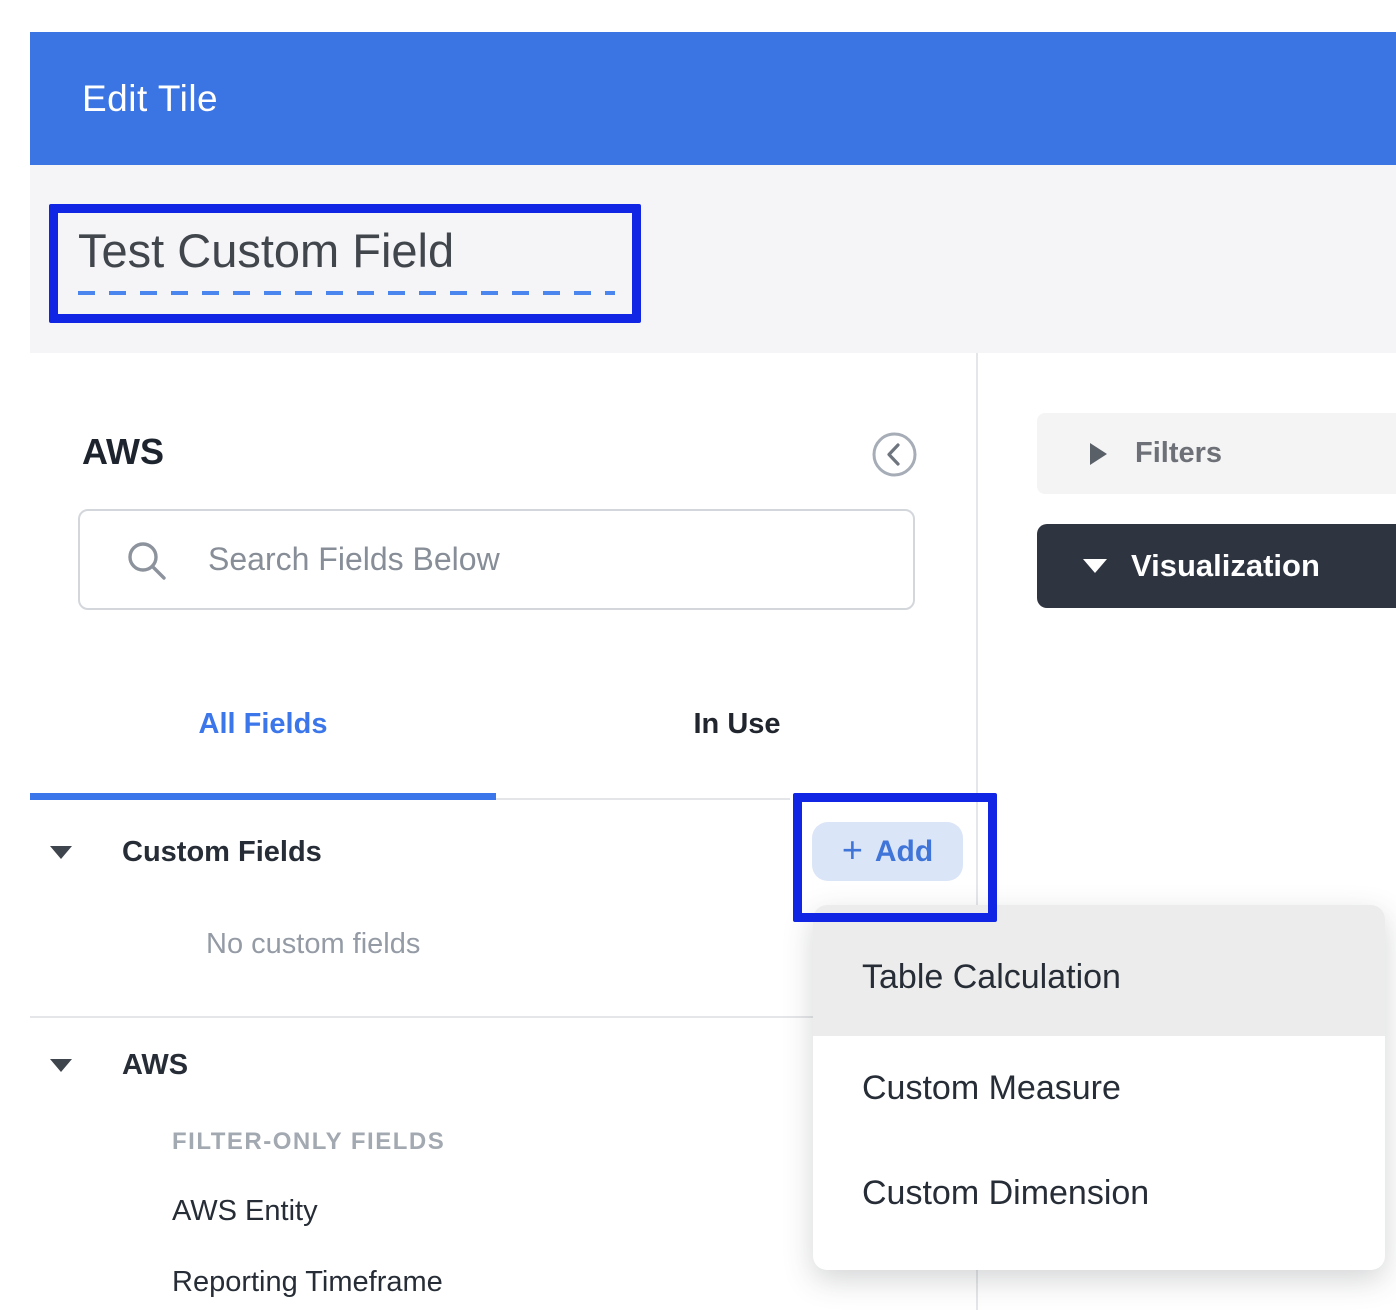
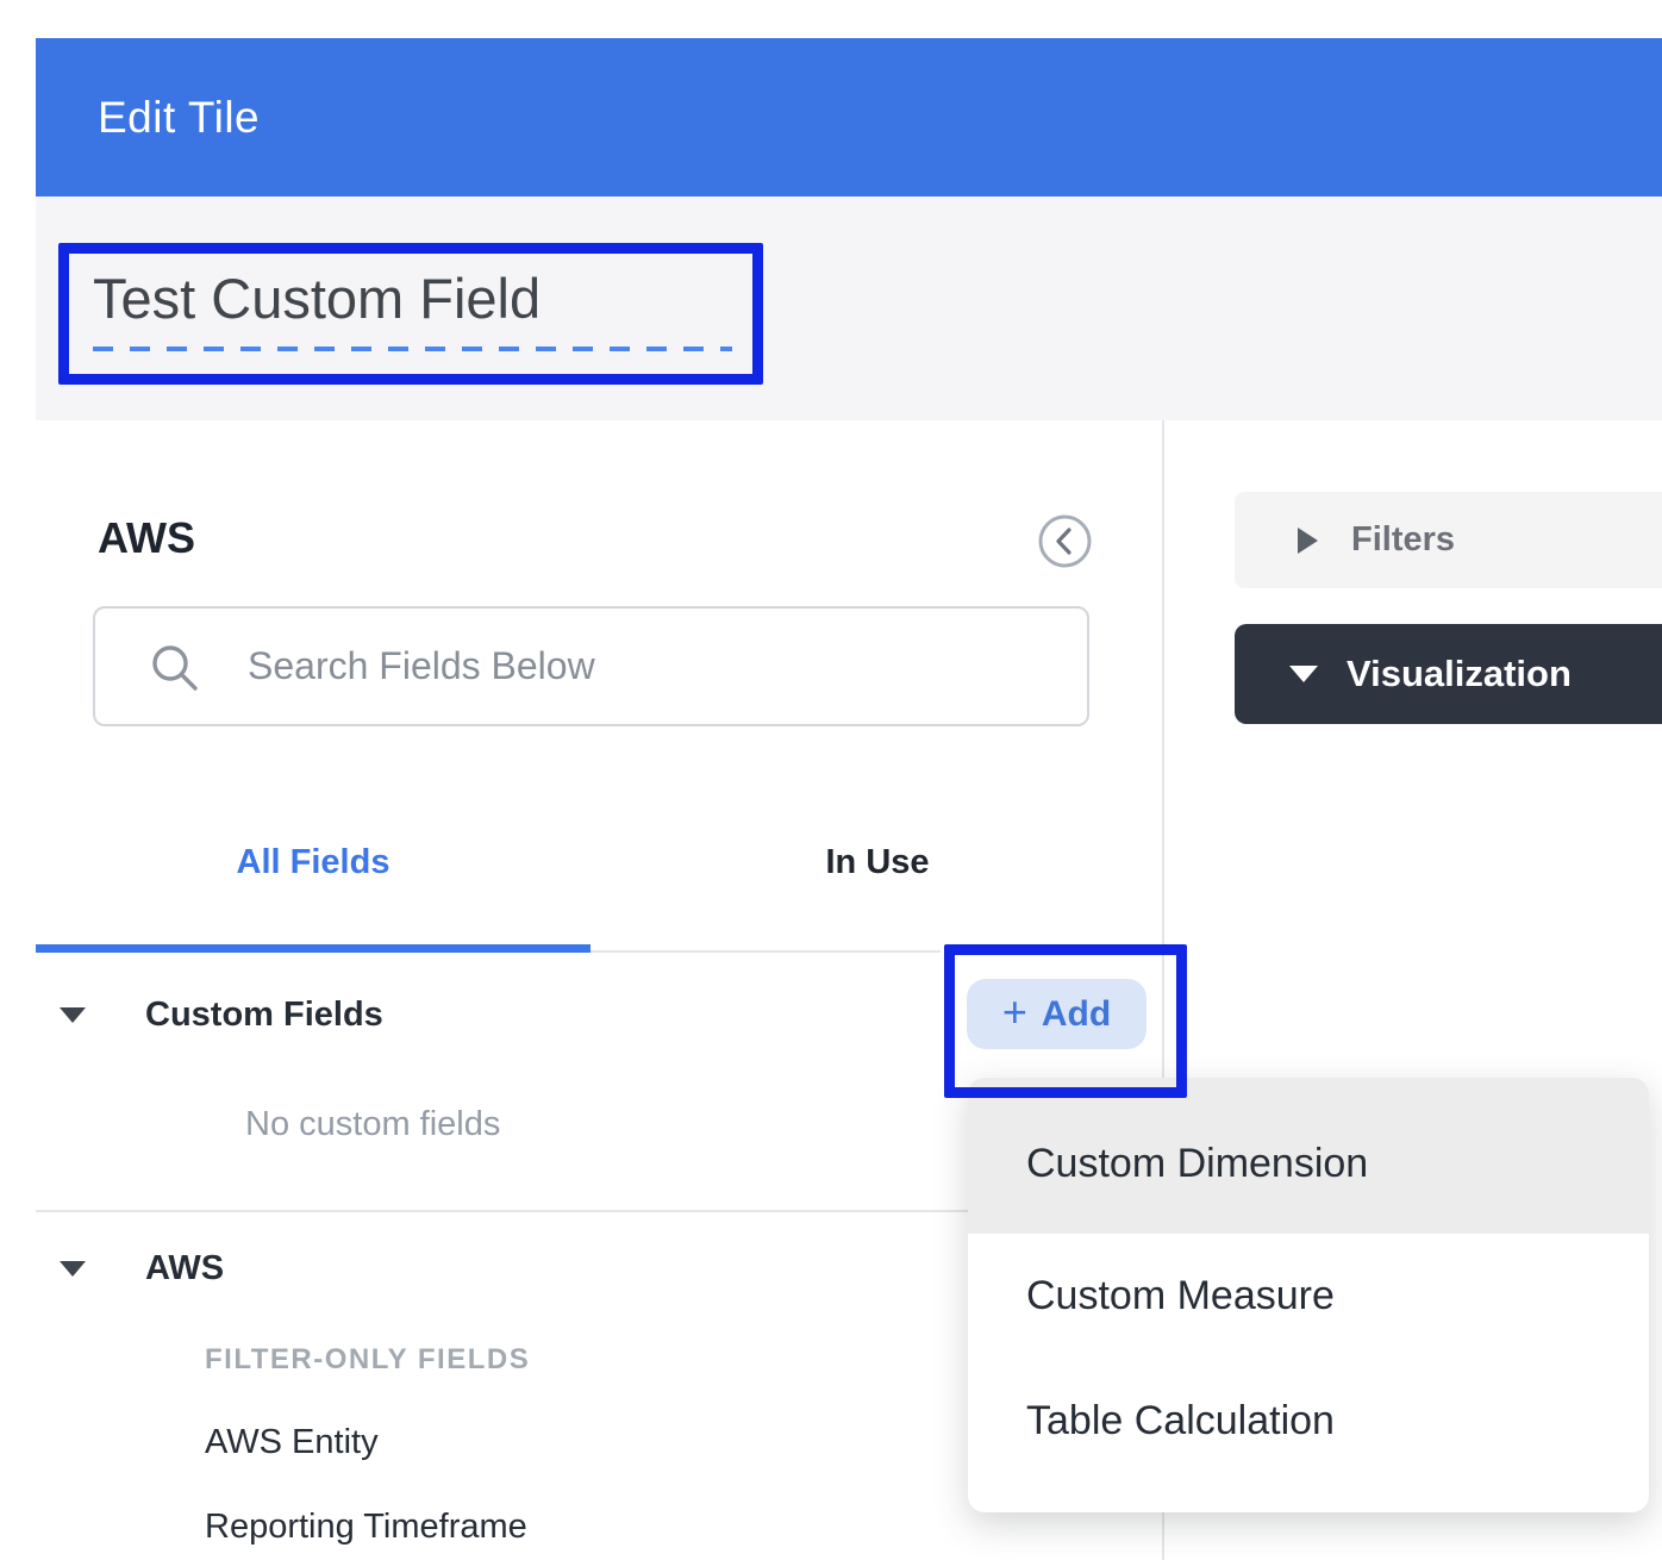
  Edit Tile
  Test Custom Field
  AWS
  Search Fields Below
  All Fields
  In Use
  Custom Fields
  +
  Add
  No custom fields
  AWS
  FILTER-ONLY FIELDS
  AWS Entity
  Reporting Timeframe
  Filters
  Visualization
- Table Calculation
+ Custom Dimension
  Custom Measure
- Custom Dimension
+ Table Calculation
